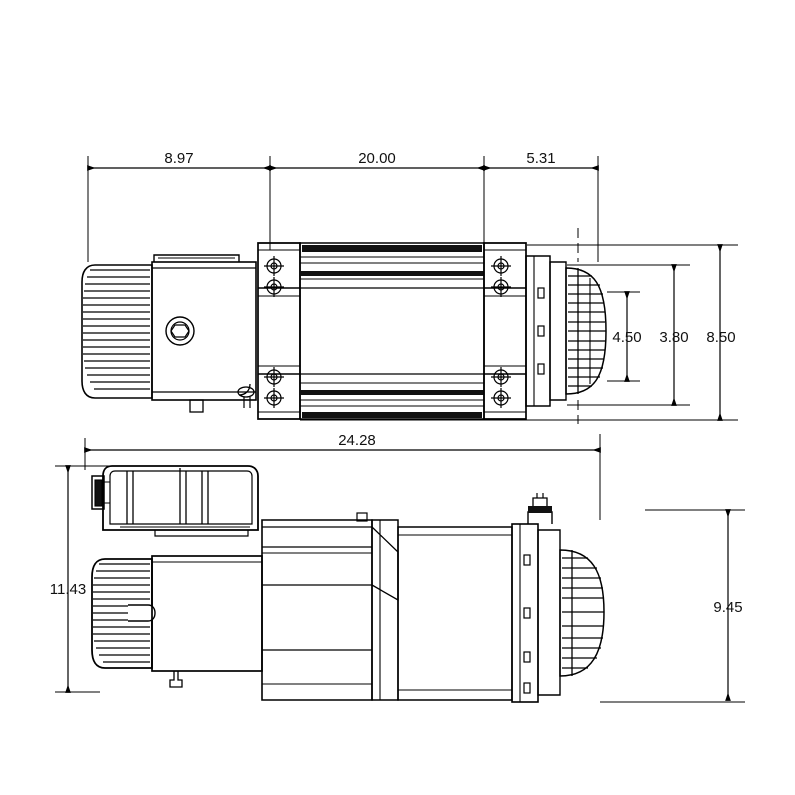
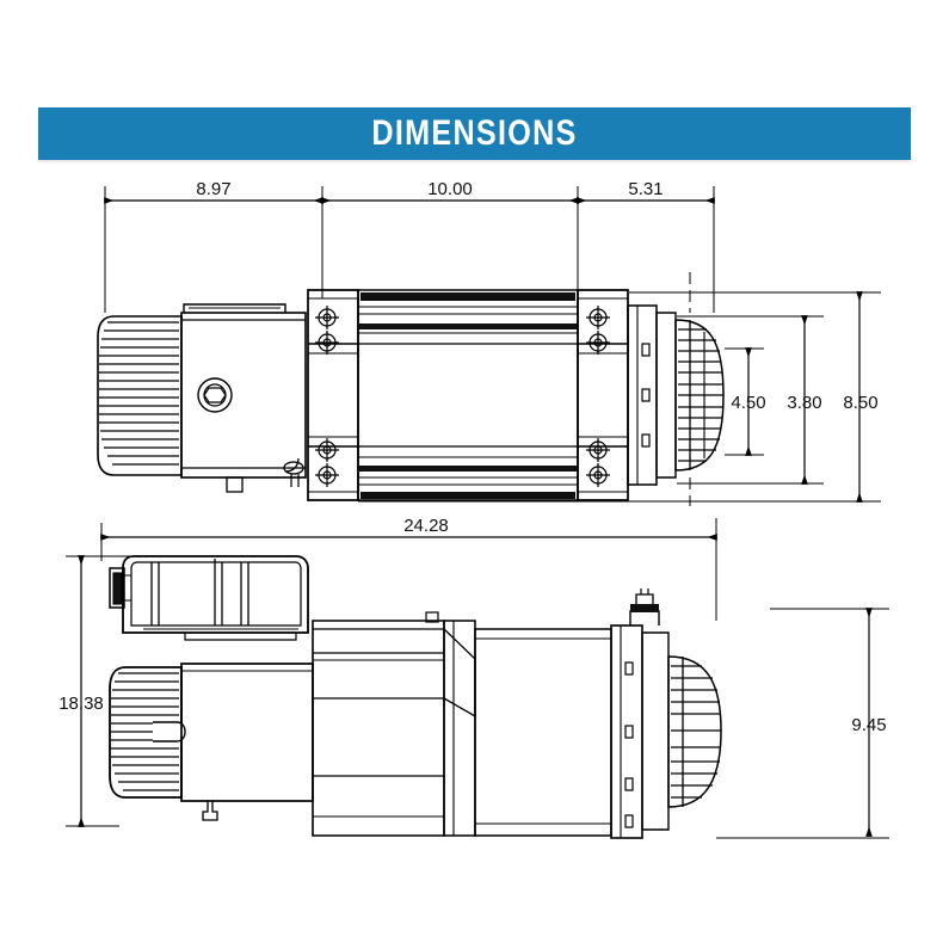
+ DIMENSIONS
  8.97
- 20.00
+ 10.00
  5.31
  4.50
  3.80
  8.50
  24.28
- 11.43
+ 18.38
  9.45
